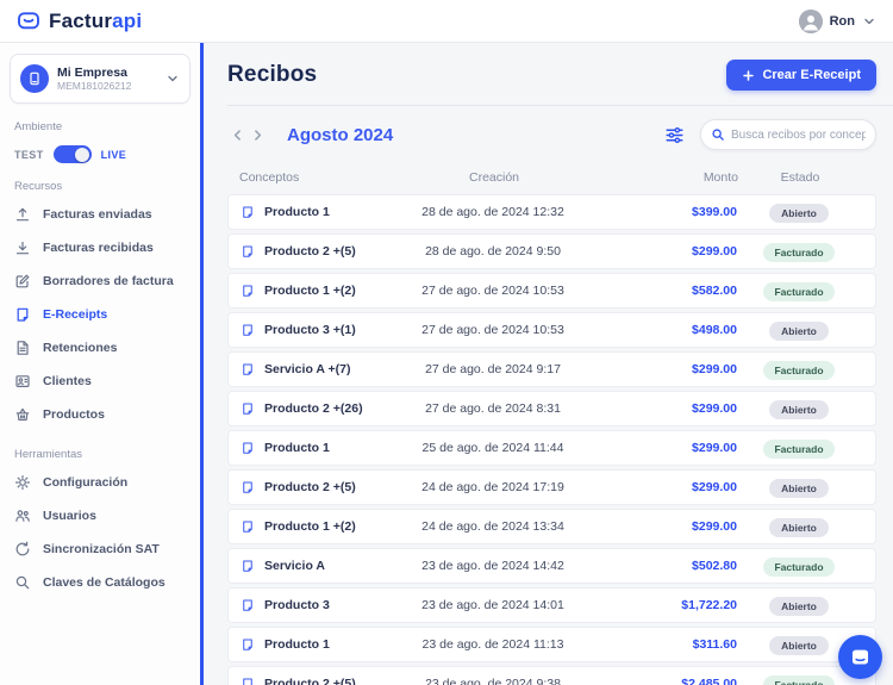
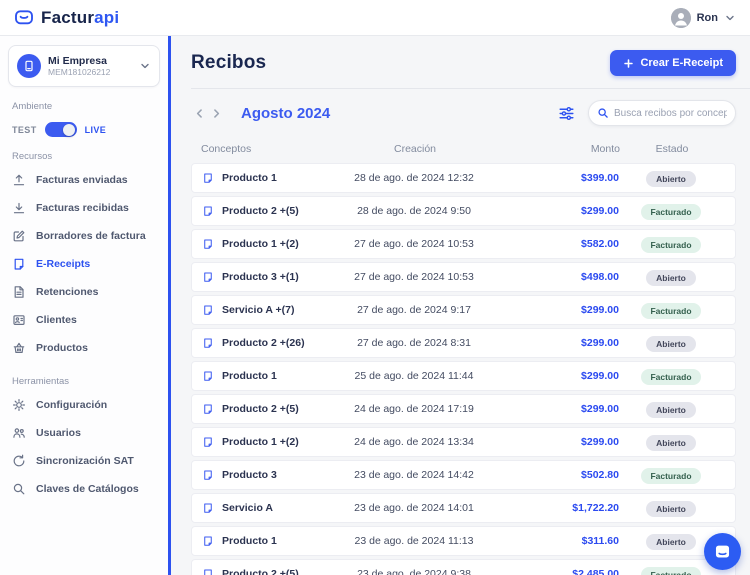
  Facturapi
  Ron
  Mi Empresa
  MEM181026212
  Ambiente
  TEST
  LIVE
  Recursos
  Facturas enviadas
  Facturas recibidas
  Borradores de factura
  E-Receipts
  Retenciones
  Clientes
  Productos
  Herramientas
  Configuración
  Usuarios
  Sincronización SAT
  Claves de Catálogos
  Recibos
  Crear E-Receipt
  Agosto 2024
  Busca recibos por concep
  Conceptos
  Creación
  Monto
  Estado
  Producto 1
  28 de ago. de 2024 12:32
  $399.00
  Abierto
  Producto 2 +(5)
  28 de ago. de 2024 9:50
  $299.00
  Facturado
  Producto 1 +(2)
  27 de ago. de 2024 10:53
  $582.00
  Facturado
  Producto 3 +(1)
  27 de ago. de 2024 10:53
  $498.00
  Abierto
  Servicio A +(7)
  27 de ago. de 2024 9:17
  $299.00
  Facturado
  Producto 2 +(26)
  27 de ago. de 2024 8:31
  $299.00
  Abierto
  Producto 1
  25 de ago. de 2024 11:44
  $299.00
  Facturado
  Producto 2 +(5)
  24 de ago. de 2024 17:19
  $299.00
  Abierto
  Producto 1 +(2)
  24 de ago. de 2024 13:34
  $299.00
  Abierto
- Servicio A
+ Producto 3
  23 de ago. de 2024 14:42
  $502.80
  Facturado
- Producto 3
+ Servicio A
  23 de ago. de 2024 14:01
  $1,722.20
  Abierto
  Producto 1
  23 de ago. de 2024 11:13
  $311.60
  Abierto
  Producto 2 +(5)
  23 de ago. de 2024 9:38
  $2,485.00
